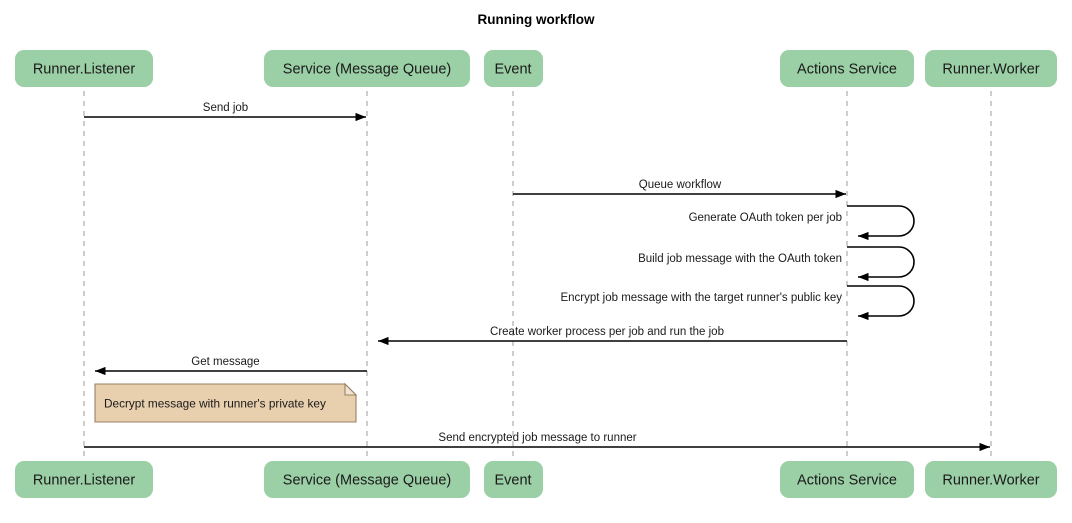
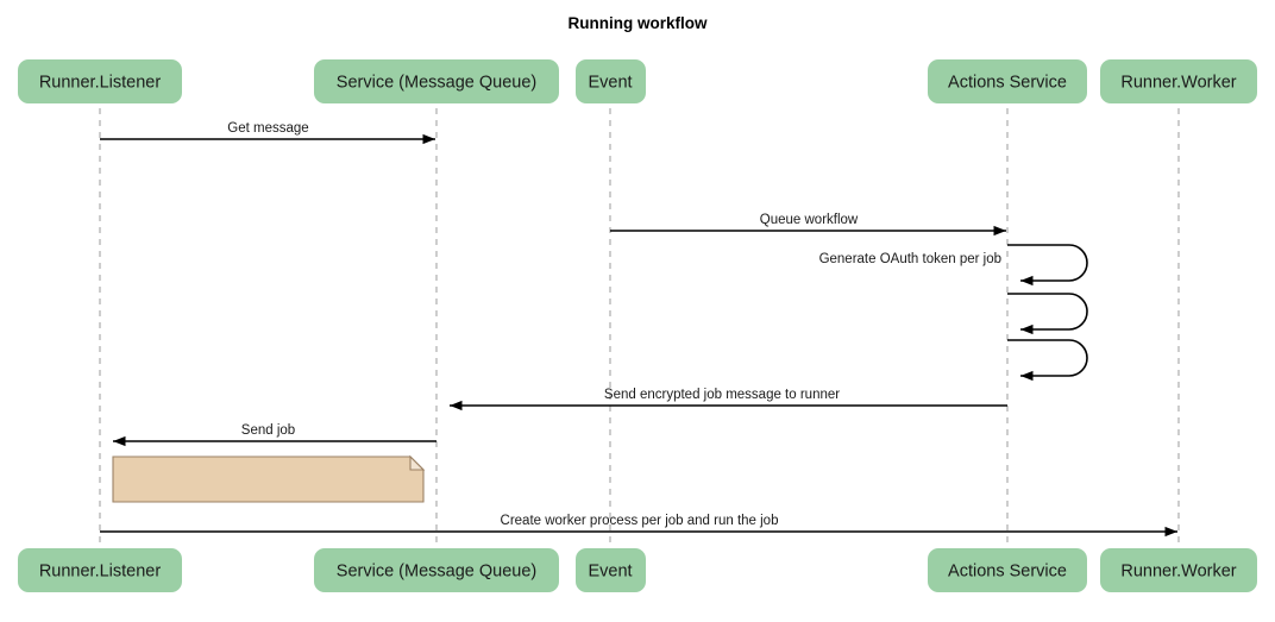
  Running workflow
- Send job
+ Get message
  Queue workflow
  Generate OAuth token per job
- Build job message with the OAuth token
- Encrypt job message with the target runner's public key
- Create worker process per job and run the job
+ Send encrypted job message to runner
- Get message
+ Send job
- Send encrypted job message to runner
+ Create worker process per job and run the job
- Decrypt message with runner's private key
  Runner.Listener
  Service (Message Queue)
  Event
  Actions Service
  Runner.Worker
  Runner.Listener
  Service (Message Queue)
  Event
  Actions Service
  Runner.Worker
